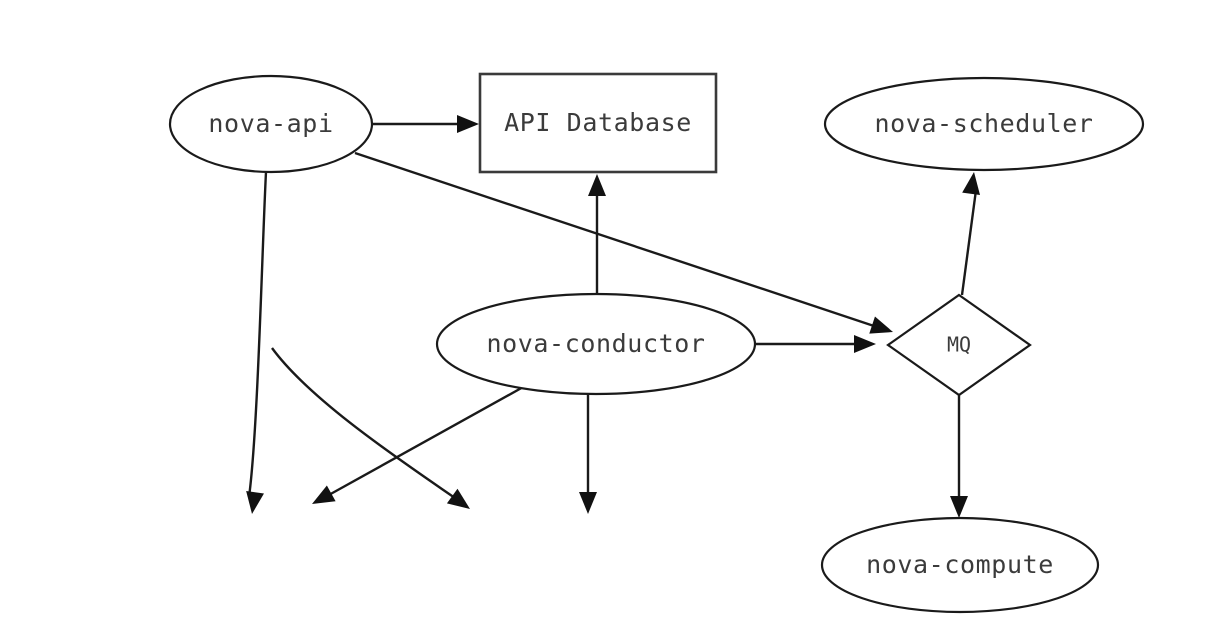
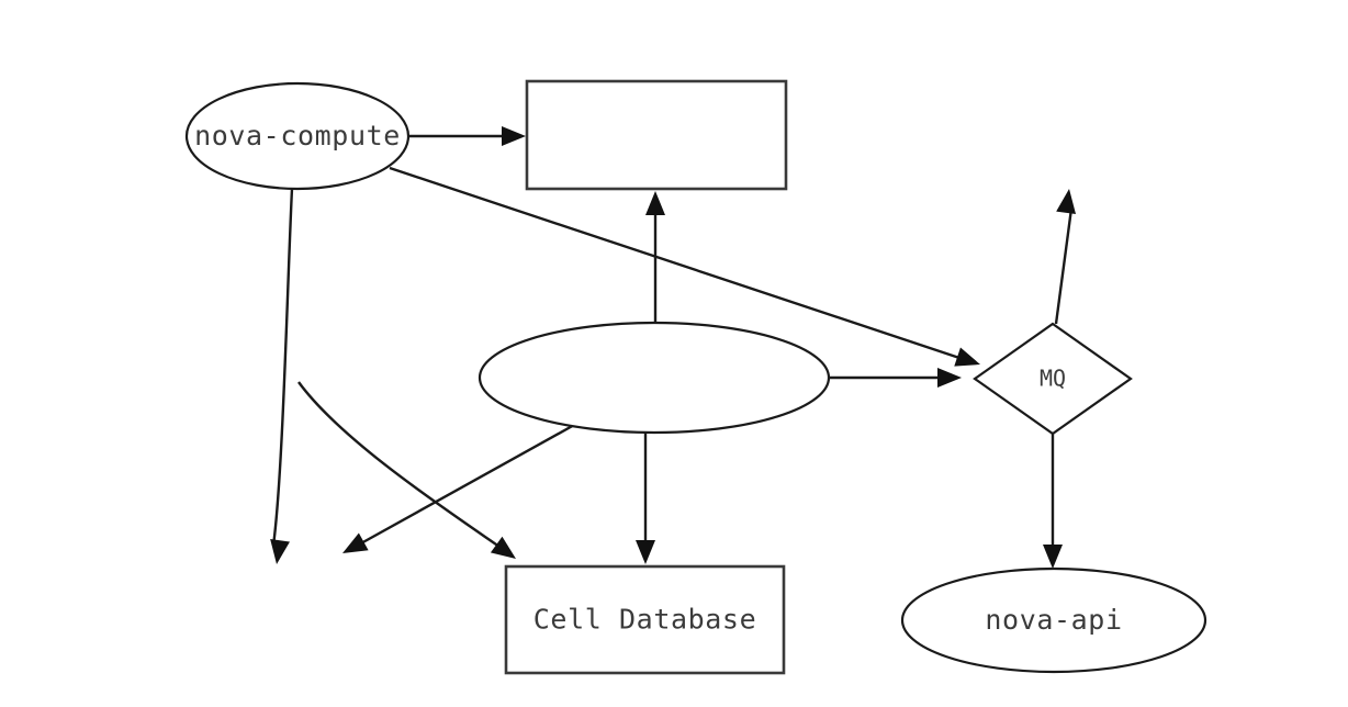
- nova-api
+ nova-compute
- API Database
- nova-scheduler
- nova-conductor
  MQ
+ Cell Database
- nova-compute
+ nova-api
